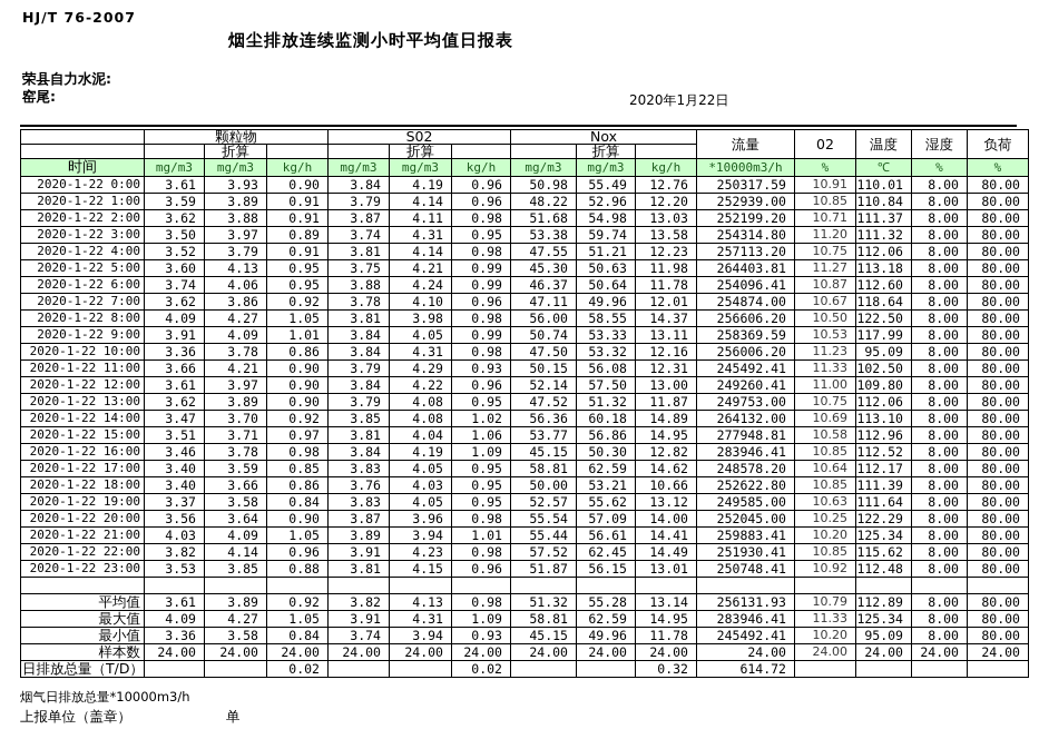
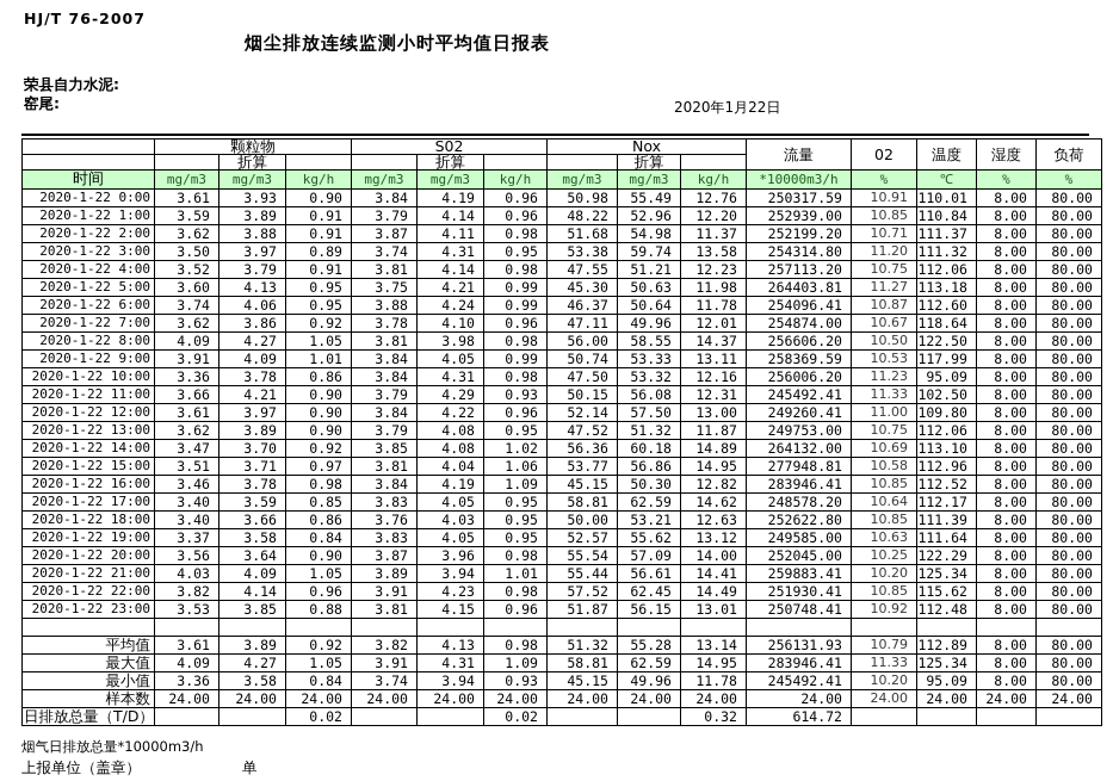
  HJ/T 76-2007
  烟尘排放连续监测小时平均值日报表
  荣县自力水泥:
  窑尾:
  2020年1月22日
  	颗粒物	S02	Nox	流量	02	温度	湿度	负荷
  		折算			折算			折算
  时间	mg/m3	mg/m3	kg/h	mg/m3	mg/m3	kg/h	mg/m3	mg/m3	kg/h	*10000m3/h	%	℃	%	%
  2020-1-22 0:00	3.61	3.93	0.90	3.84	4.19	0.96	50.98	55.49	12.76	250317.59	10.91	110.01	8.00	80.00
  2020-1-22 1:00	3.59	3.89	0.91	3.79	4.14	0.96	48.22	52.96	12.20	252939.00	10.85	110.84	8.00	80.00
- 2020-1-22 2:00	3.62	3.88	0.91	3.87	4.11	0.98	51.68	54.98	13.03	252199.20	10.71	111.37	8.00	80.00
+ 2020-1-22 2:00	3.62	3.88	0.91	3.87	4.11	0.98	51.68	54.98	11.37	252199.20	10.71	111.37	8.00	80.00
  2020-1-22 3:00	3.50	3.97	0.89	3.74	4.31	0.95	53.38	59.74	13.58	254314.80	11.20	111.32	8.00	80.00
  2020-1-22 4:00	3.52	3.79	0.91	3.81	4.14	0.98	47.55	51.21	12.23	257113.20	10.75	112.06	8.00	80.00
  2020-1-22 5:00	3.60	4.13	0.95	3.75	4.21	0.99	45.30	50.63	11.98	264403.81	11.27	113.18	8.00	80.00
  2020-1-22 6:00	3.74	4.06	0.95	3.88	4.24	0.99	46.37	50.64	11.78	254096.41	10.87	112.60	8.00	80.00
  2020-1-22 7:00	3.62	3.86	0.92	3.78	4.10	0.96	47.11	49.96	12.01	254874.00	10.67	118.64	8.00	80.00
  2020-1-22 8:00	4.09	4.27	1.05	3.81	3.98	0.98	56.00	58.55	14.37	256606.20	10.50	122.50	8.00	80.00
  2020-1-22 9:00	3.91	4.09	1.01	3.84	4.05	0.99	50.74	53.33	13.11	258369.59	10.53	117.99	8.00	80.00
  2020-1-22 10:00	3.36	3.78	0.86	3.84	4.31	0.98	47.50	53.32	12.16	256006.20	11.23	95.09	8.00	80.00
  2020-1-22 11:00	3.66	4.21	0.90	3.79	4.29	0.93	50.15	56.08	12.31	245492.41	11.33	102.50	8.00	80.00
  2020-1-22 12:00	3.61	3.97	0.90	3.84	4.22	0.96	52.14	57.50	13.00	249260.41	11.00	109.80	8.00	80.00
  2020-1-22 13:00	3.62	3.89	0.90	3.79	4.08	0.95	47.52	51.32	11.87	249753.00	10.75	112.06	8.00	80.00
  2020-1-22 14:00	3.47	3.70	0.92	3.85	4.08	1.02	56.36	60.18	14.89	264132.00	10.69	113.10	8.00	80.00
  2020-1-22 15:00	3.51	3.71	0.97	3.81	4.04	1.06	53.77	56.86	14.95	277948.81	10.58	112.96	8.00	80.00
  2020-1-22 16:00	3.46	3.78	0.98	3.84	4.19	1.09	45.15	50.30	12.82	283946.41	10.85	112.52	8.00	80.00
  2020-1-22 17:00	3.40	3.59	0.85	3.83	4.05	0.95	58.81	62.59	14.62	248578.20	10.64	112.17	8.00	80.00
- 2020-1-22 18:00	3.40	3.66	0.86	3.76	4.03	0.95	50.00	53.21	10.66	252622.80	10.85	111.39	8.00	80.00
+ 2020-1-22 18:00	3.40	3.66	0.86	3.76	4.03	0.95	50.00	53.21	12.63	252622.80	10.85	111.39	8.00	80.00
  2020-1-22 19:00	3.37	3.58	0.84	3.83	4.05	0.95	52.57	55.62	13.12	249585.00	10.63	111.64	8.00	80.00
  2020-1-22 20:00	3.56	3.64	0.90	3.87	3.96	0.98	55.54	57.09	14.00	252045.00	10.25	122.29	8.00	80.00
  2020-1-22 21:00	4.03	4.09	1.05	3.89	3.94	1.01	55.44	56.61	14.41	259883.41	10.20	125.34	8.00	80.00
  2020-1-22 22:00	3.82	4.14	0.96	3.91	4.23	0.98	57.52	62.45	14.49	251930.41	10.85	115.62	8.00	80.00
  2020-1-22 23:00	3.53	3.85	0.88	3.81	4.15	0.96	51.87	56.15	13.01	250748.41	10.92	112.48	8.00	80.00
  平均值	3.61	3.89	0.92	3.82	4.13	0.98	51.32	55.28	13.14	256131.93	10.79	112.89	8.00	80.00
  最大值	4.09	4.27	1.05	3.91	4.31	1.09	58.81	62.59	14.95	283946.41	11.33	125.34	8.00	80.00
  最小值	3.36	3.58	0.84	3.74	3.94	0.93	45.15	49.96	11.78	245492.41	10.20	95.09	8.00	80.00
  样本数	24.00	24.00	24.00	24.00	24.00	24.00	24.00	24.00	24.00	24.00	24.00	24.00	24.00	24.00
  日排放总量（T/D）			0.02			0.02			0.32	614.72
  烟气日排放总量*10000m3/h
  上报单位（盖章）
